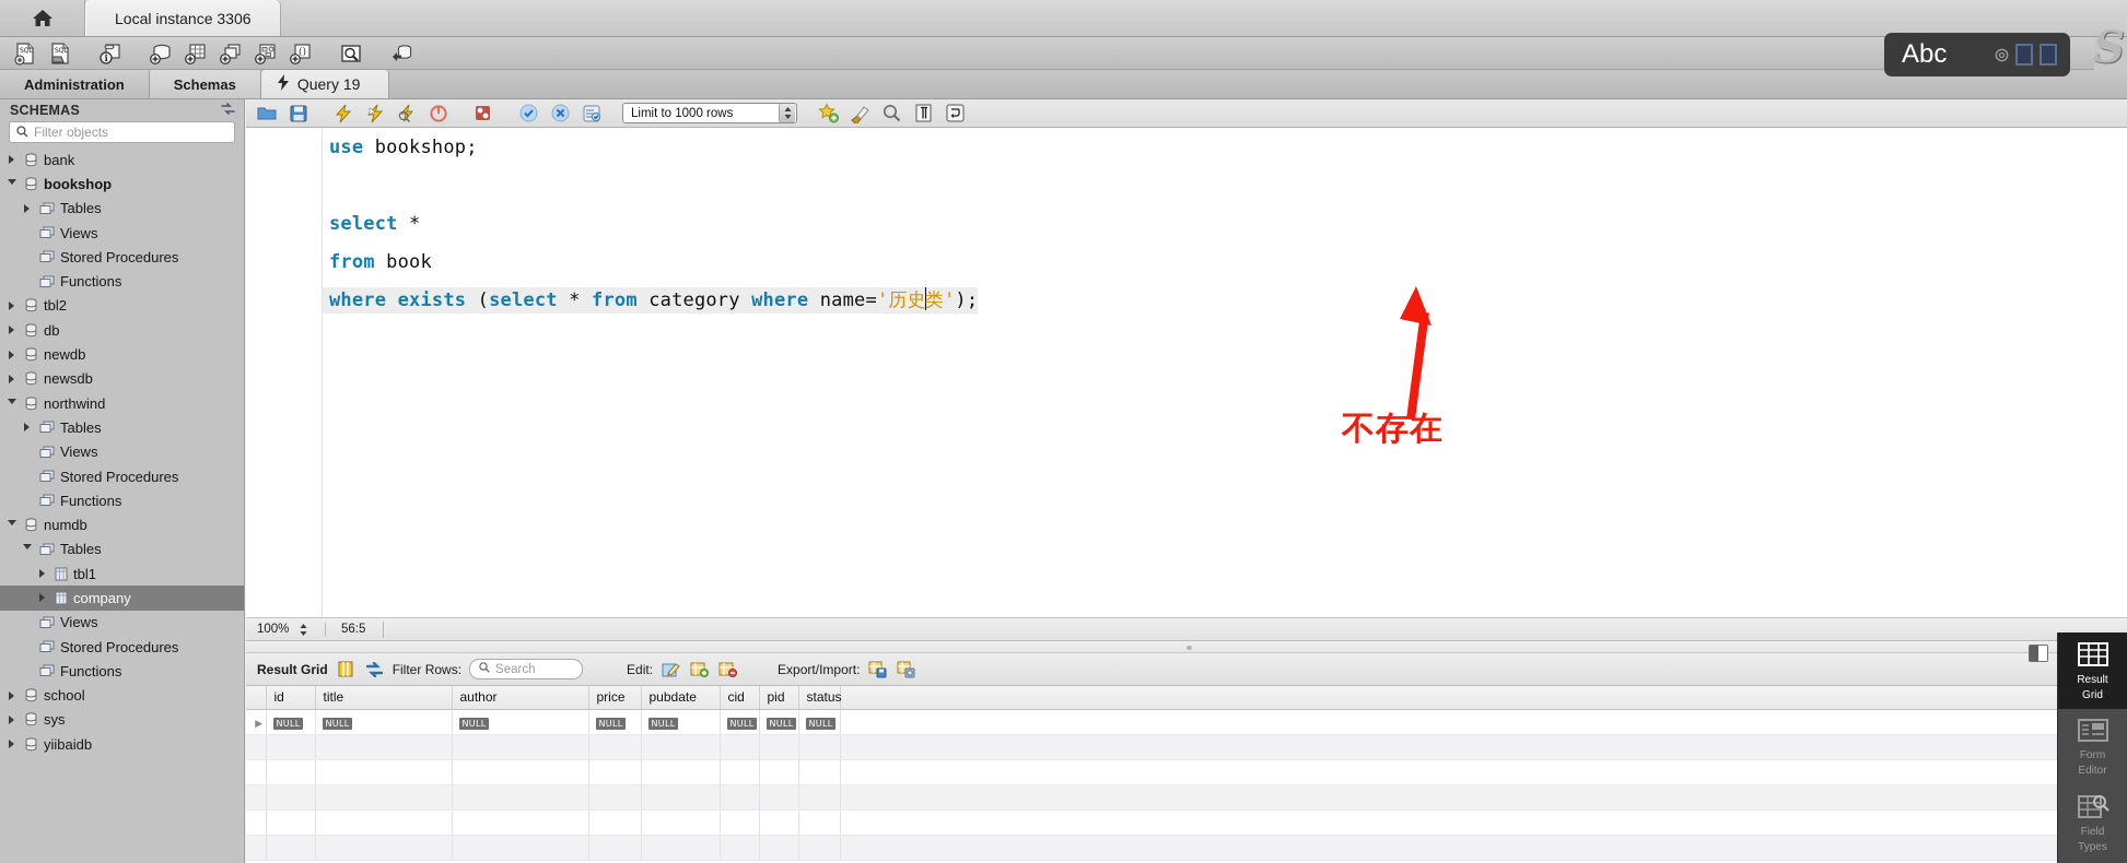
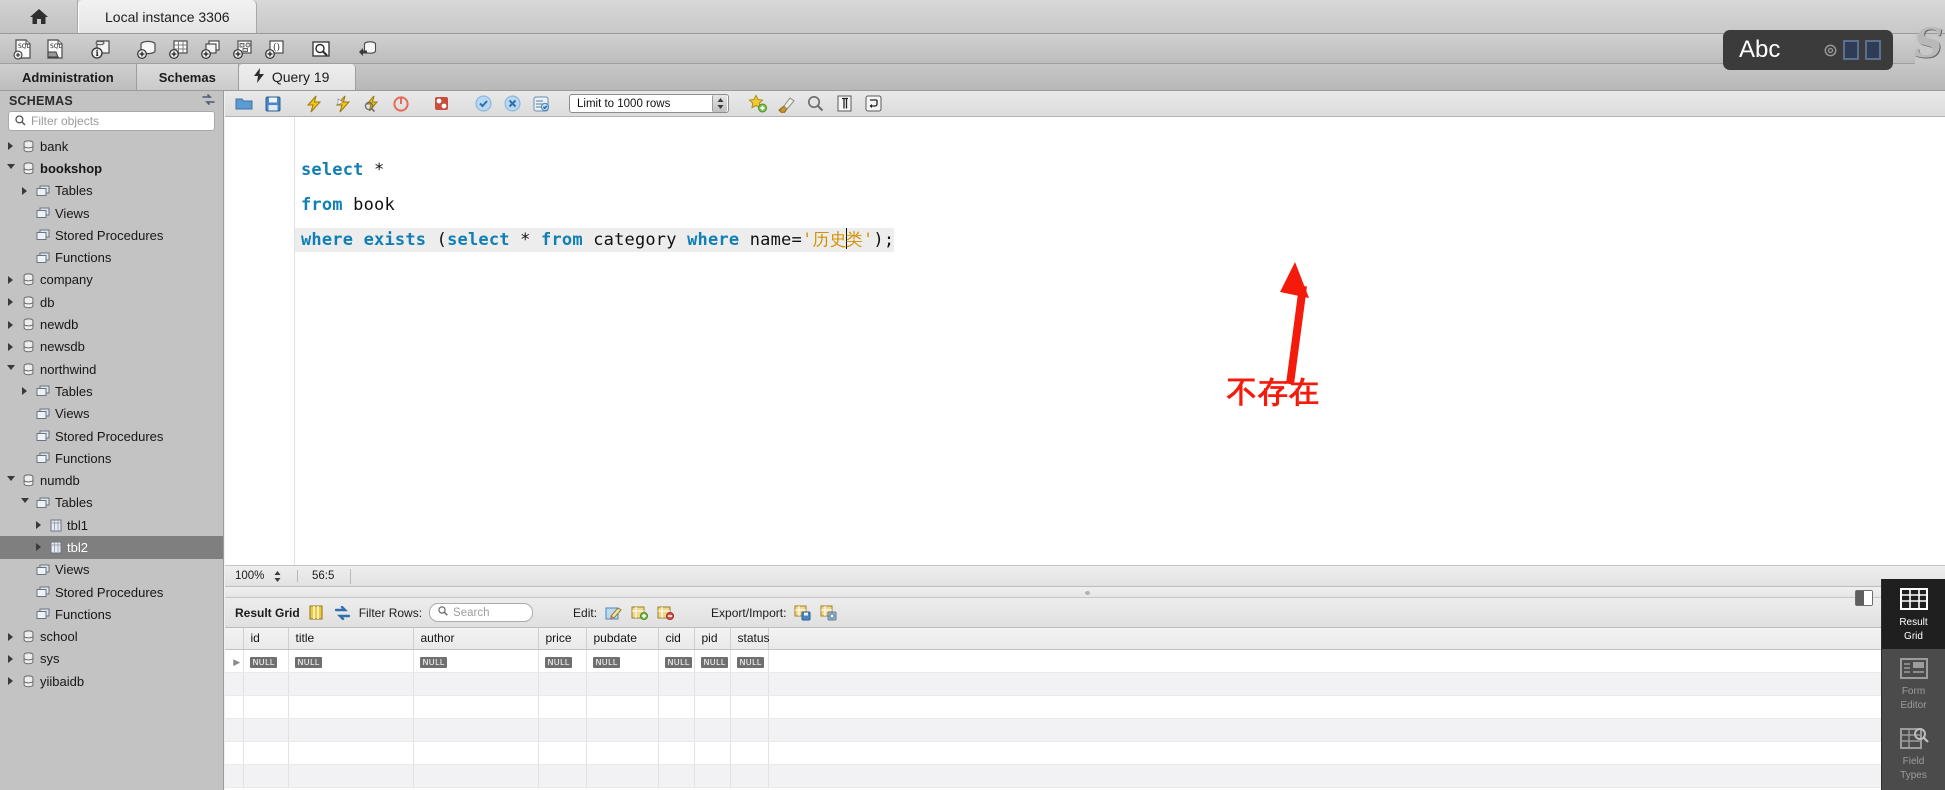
  Local instance 3306
  i
  ()
  Administration
  Schemas
  Query 19
  SCHEMAS
  Filter objects
  bank
  bookshop
  Tables
  Views
  Stored Procedures
  Functions
- tbl2
+ company
  db
  newdb
  newsdb
  northwind
  Tables
  Views
  Stored Procedures
  Functions
  numdb
  Tables
  tbl1
- company
+ tbl2
  Views
  Stored Procedures
  Functions
  school
  sys
  yiibaidb
  Limit to 1000 rows
- use bookshop;
  select *
  from book
  where exists (select * from category where name='历史类');
  不存在
  100%
  56:5
  Result Grid
  Filter Rows:
  Search
  Edit:
  Export/Import:
  	id	title	author	price	pubdate	cid	pid	status
  ▶	NULL	NULL	NULL	NULL	NULL	NULL	NULL	NULL
  Result
  Grid
  Form
  Editor
  Field
  Types
  Abc
  S
